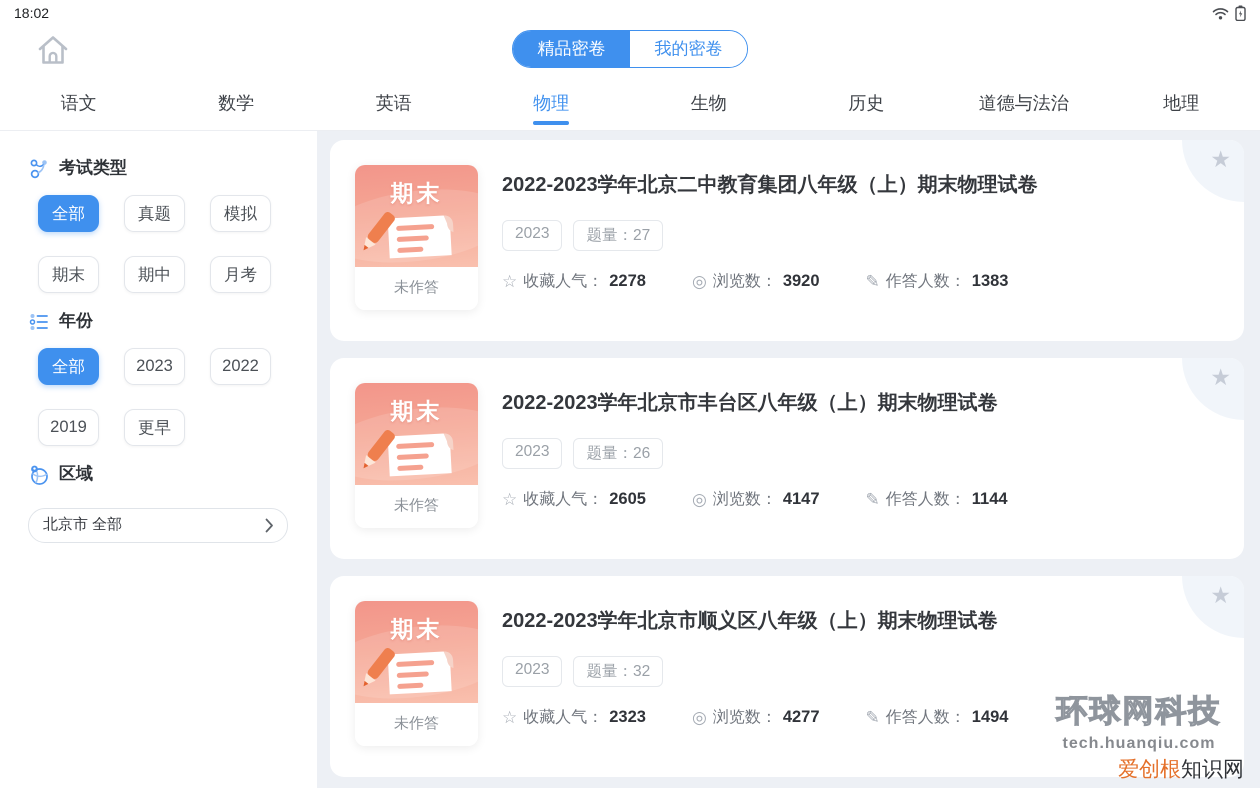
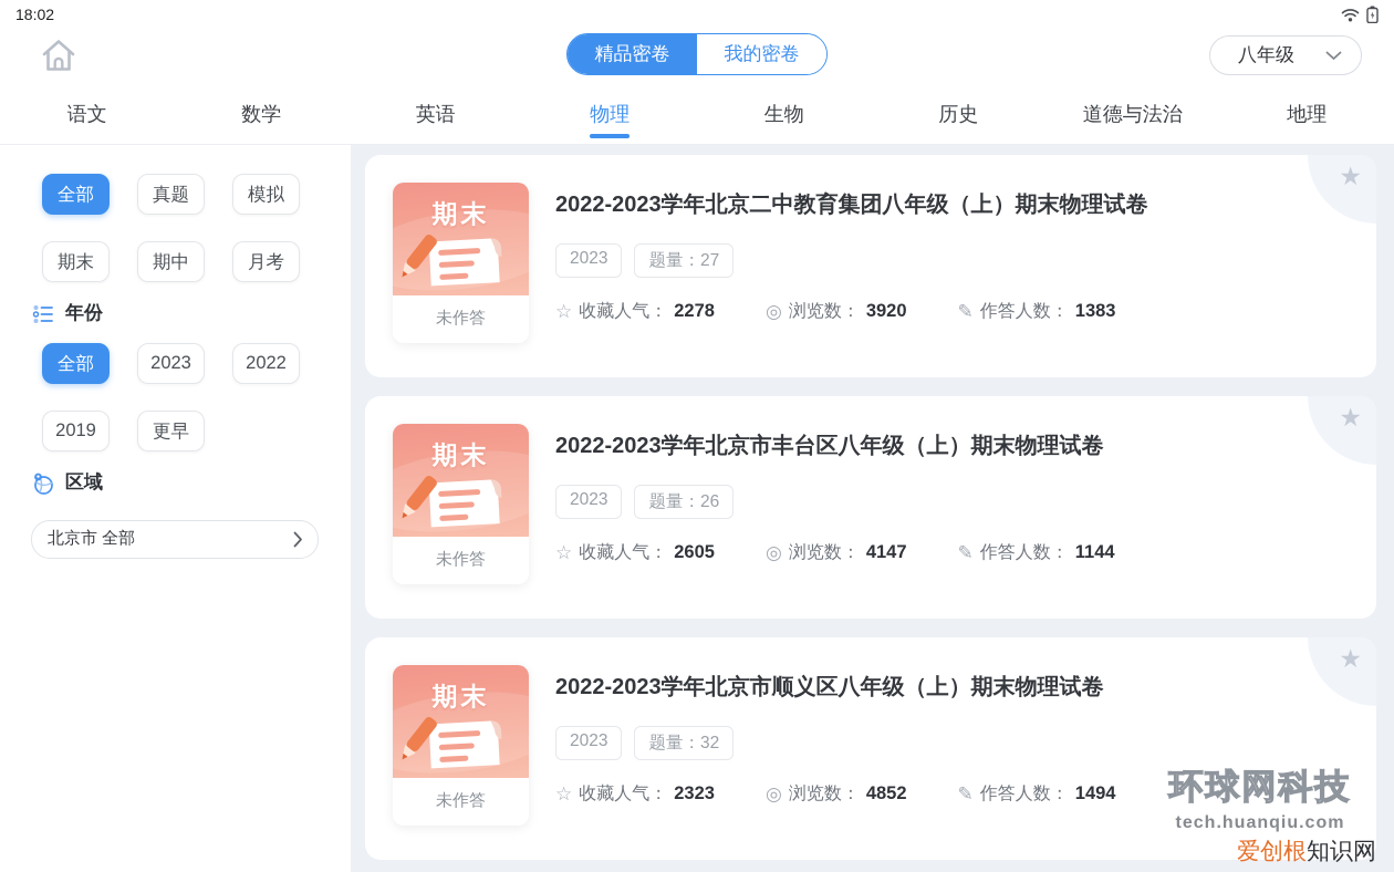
  18:02
  精品密卷
  我的密卷
+ 八年级
  语文
  数学
  英语
  物理
  生物
  历史
  道德与法治
  地理
- 考试类型
  全部
  真题
  模拟
  期末
  期中
  月考
  年份
  全部
  2023
  2022
  2019
  更早
  区域
  北京市 全部
  ★
  期末
  未作答
  2022-2023学年北京二中教育集团八年级（上）期末物理试卷
  2023
  题量：27
  ☆
  收藏人气：
  2278
  ◎
  浏览数：
  3920
  ✎
  作答人数：
  1383
  ★
  期末
  未作答
  2022-2023学年北京市丰台区八年级（上）期末物理试卷
  2023
  题量：26
  ☆
  收藏人气：
  2605
  ◎
  浏览数：
  4147
  ✎
  作答人数：
  1144
  ★
  期末
  未作答
  2022-2023学年北京市顺义区八年级（上）期末物理试卷
  2023
  题量：32
  ☆
  收藏人气：
  2323
  ◎
  浏览数：
- 4277
+ 4852
  ✎
  作答人数：
  1494
  环球网科技
  tech.huanqiu.com
  爱创根知识网
